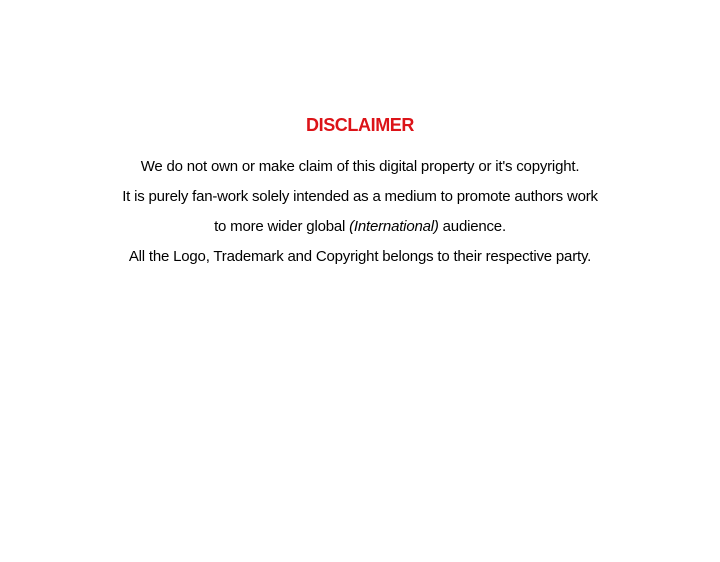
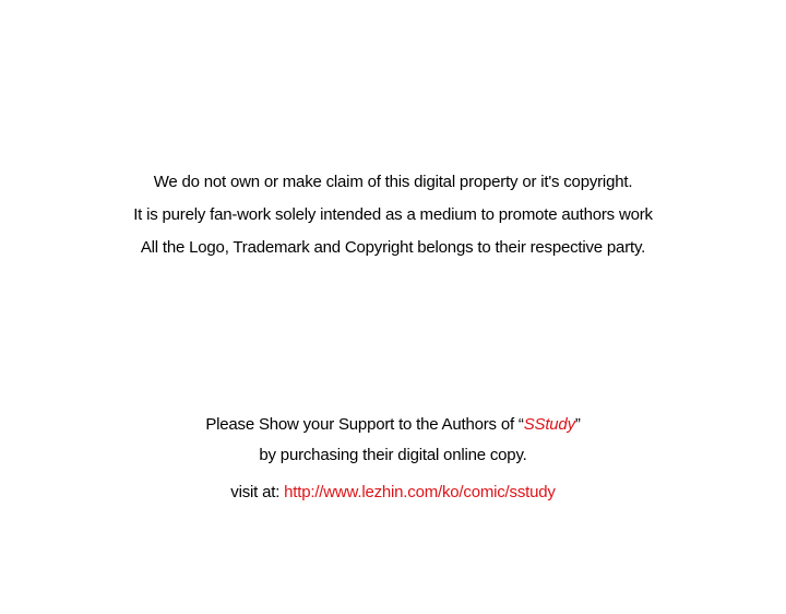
- DISCLAIMER
  We do not own or make claim of this digital property or it's copyright.
  It is purely fan-work solely intended as a medium to promote authors work
- to more wider global (International) audience.
  All the Logo, Trademark and Copyright belongs to their respective party.
+ Please Show your Support to the Authors of “SStudy”
+ by purchasing their digital online copy.
+ visit at: http://www.lezhin.com/ko/comic/sstudy
